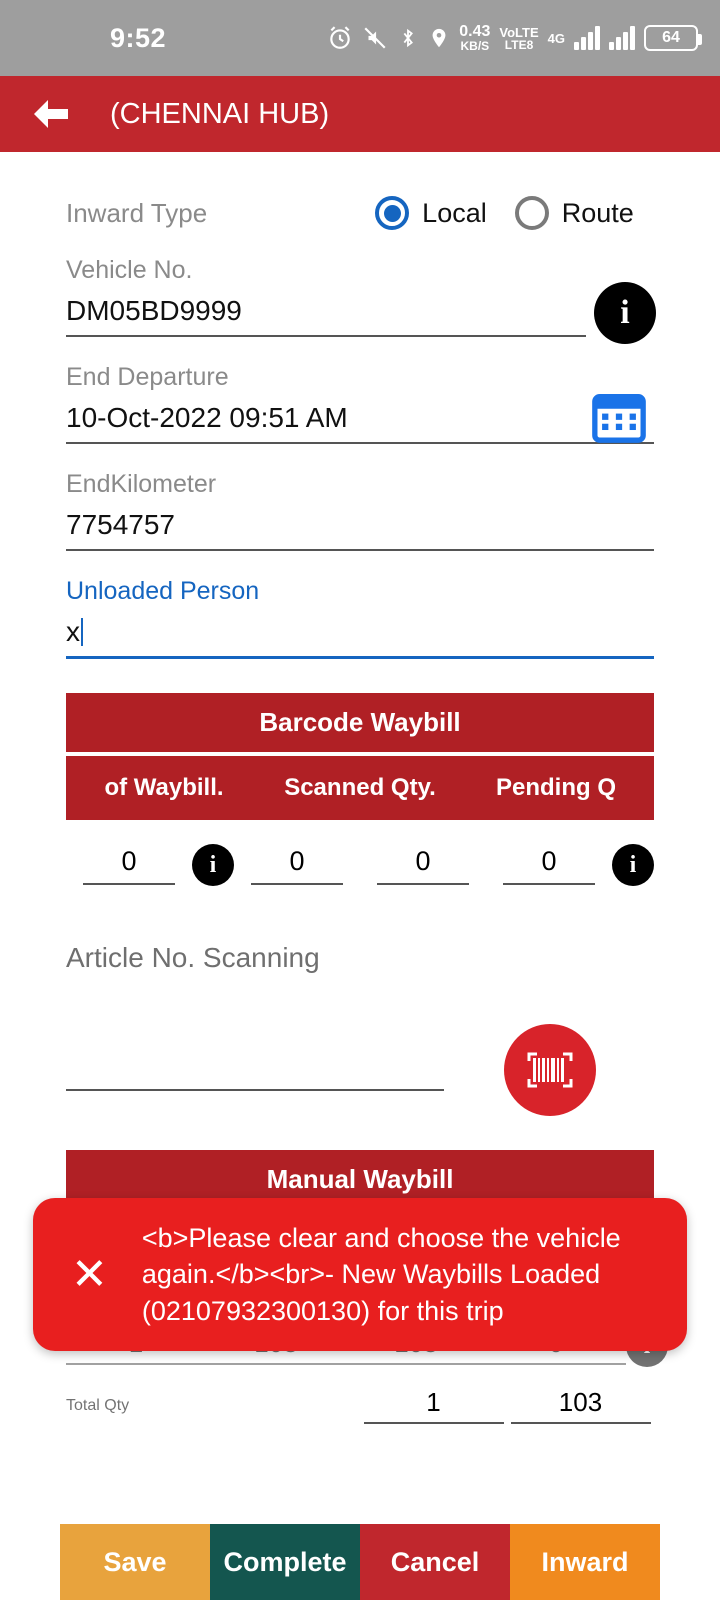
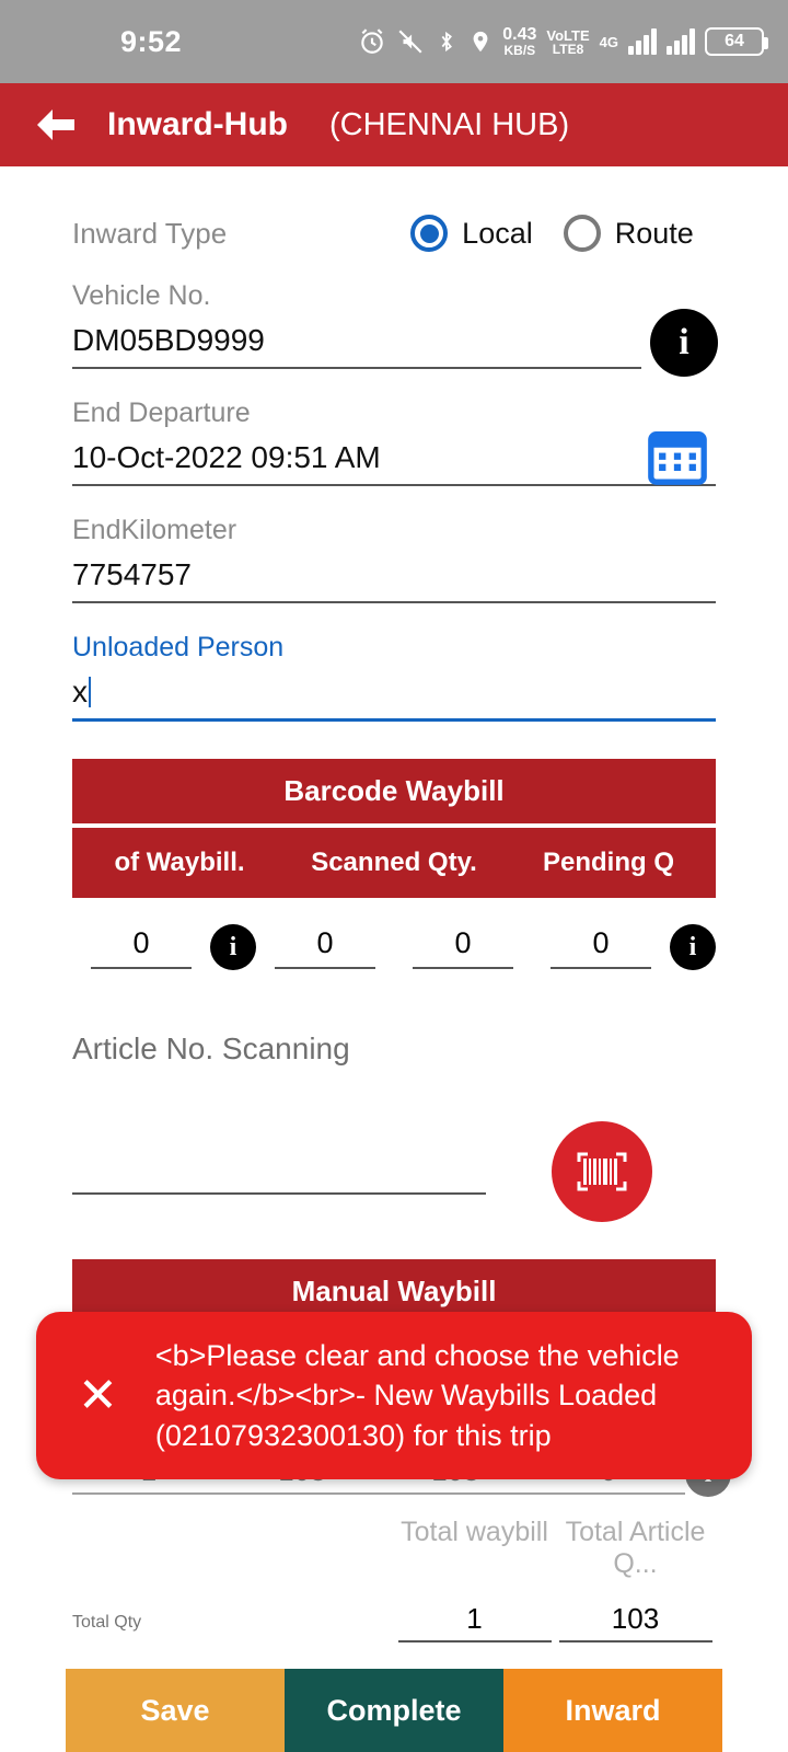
  9:52
  0.43
  KB/S
  VoLTE
  LTE8
  4G
  64
+ Inward-Hub
  (CHENNAI HUB)
  Inward Type
  Local
  Route
  Vehicle No.
  DM05BD9999
  i
  End Departure
  10-Oct-2022 09:51 AM
  EndKilometer
  7754757
  Unloaded Person
  x
  Barcode Waybill
  of Waybill.
  Scanned Qty.
  Pending Q
  0
  i
  0
  0
  0
  i
  Article No. Scanning
  Manual Waybill
+ Total waybill
+ Total Article Q...
  Total Qty
  1
  103
  ✕
  <b>Please clear and choose the vehicle again.</b><br>- New Waybills Loaded (02107932300130) for this trip
  Save
  Complete
- Cancel
  Inward
